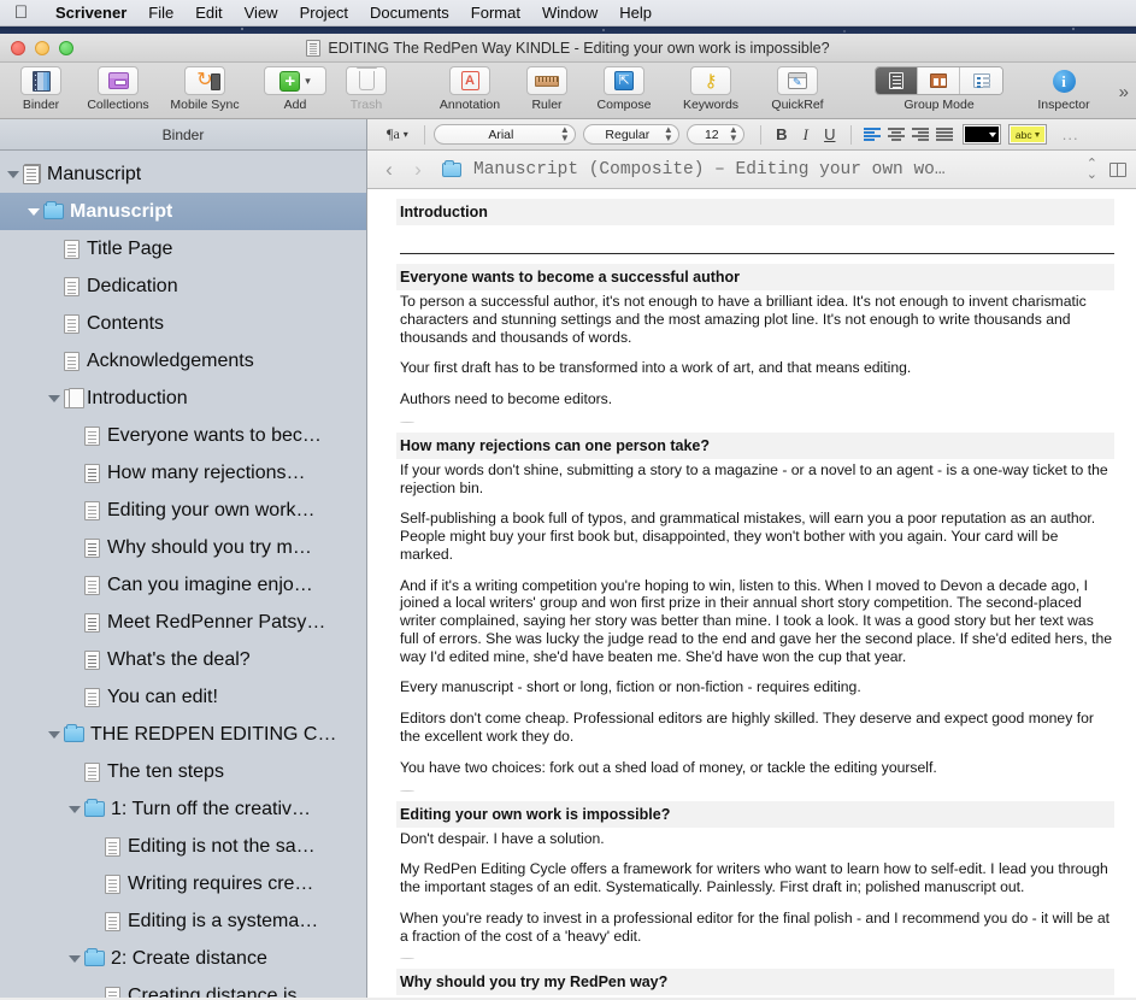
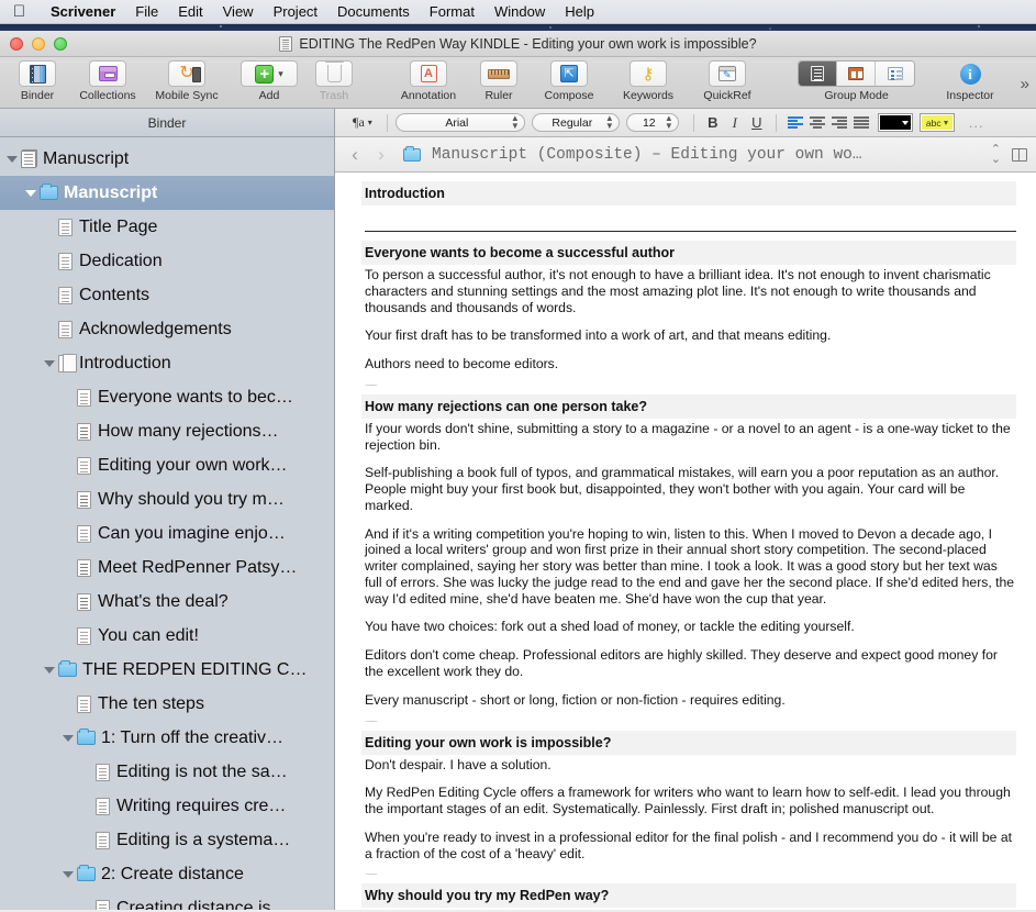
  
  Scrivener
  File
  Edit
  View
  Project
  Documents
  Format
  Window
  Help
  EDITING The RedPen Way KINDLE - Editing your own work is impossible?
  Binder
  Collections
  ↻
  Mobile Sync
  +
  ▾
  Add
  Trash
  A
  Annotation
  Ruler
  ⇱
  Compose
  ⚷
  Keywords
  QuickRef
  Group Mode
  i
  Inspector
  »
  Binder
  ¶a
  ▾
  Arial
  ▲
  ▼
  Regular
  ▲
  ▼
  12
  ▲
  ▼
  B
  I
  U
  abc
  ...
  Manuscript
  Manuscript
  Title Page
  Dedication
  Contents
  Acknowledgements
  Introduction
  Everyone wants to bec…
  How many rejections…
  Editing your own work…
  Why should you try m…
  Can you imagine enjo…
  Meet RedPenner Patsy…
  What's the deal?
  You can edit!
  THE REDPEN EDITING C…
  The ten steps
  1: Turn off the creativ…
  Editing is not the sa…
  Writing requires cre…
  Editing is a systema…
  2: Create distance
  Creating distance is…
  ‹
  ›
  Manuscript (Composite) – Editing your own wo…
  ⌃
  ⌄
  Introduction
  Everyone wants to become a successful author
  To person a successful author, it's not enough to have a brilliant idea. It's not enough to invent charismatic characters and stunning settings and the most amazing plot line. It's not enough to write thousands and thousands and thousands of words.
  Your first draft has to be transformed into a work of art, and that means editing.
  Authors need to become editors.
  How many rejections can one person take?
  If your words don't shine, submitting a story to a magazine - or a novel to an agent - is a one-way ticket to the rejection bin.
  Self-publishing a book full of typos, and grammatical mistakes, will earn you a poor reputation as an author. People might buy your first book but, disappointed, they won't bother with you again. Your card will be marked.
  And if it's a writing competition you're hoping to win, listen to this. When I moved to Devon a decade ago, I joined a local writers' group and won first prize in their annual short story competition. The second-placed writer complained, saying her story was better than mine. I took a look. It was a good story but her text was full of errors. She was lucky the judge read to the end and gave her the second place. If she'd edited hers, the way I'd edited mine, she'd have beaten me. She'd have won the cup that year.
- Every manuscript - short or long, fiction or non-fiction - requires editing.
+ You have two choices: fork out a shed load of money, or tackle the editing yourself.
  Editors don't come cheap. Professional editors are highly skilled. They deserve and expect good money for the excellent work they do.
- You have two choices: fork out a shed load of money, or tackle the editing yourself.
+ Every manuscript - short or long, fiction or non-fiction - requires editing.
  Editing your own work is impossible?
  Don't despair. I have a solution.
  My RedPen Editing Cycle offers a framework for writers who want to learn how to self-edit. I lead you through the important stages of an edit. Systematically. Painlessly. First draft in; polished manuscript out.
  When you're ready to invest in a professional editor for the final polish - and I recommend you do - it will be at a fraction of the cost of a 'heavy' edit.
  Why should you try my RedPen way?
